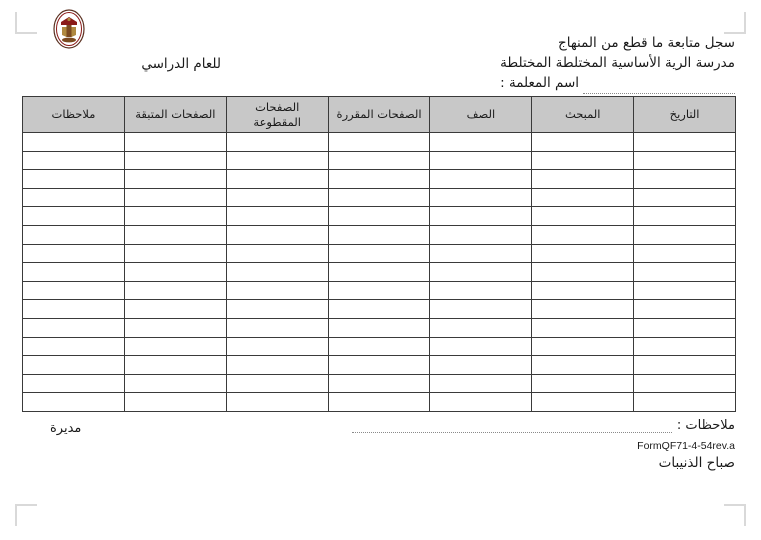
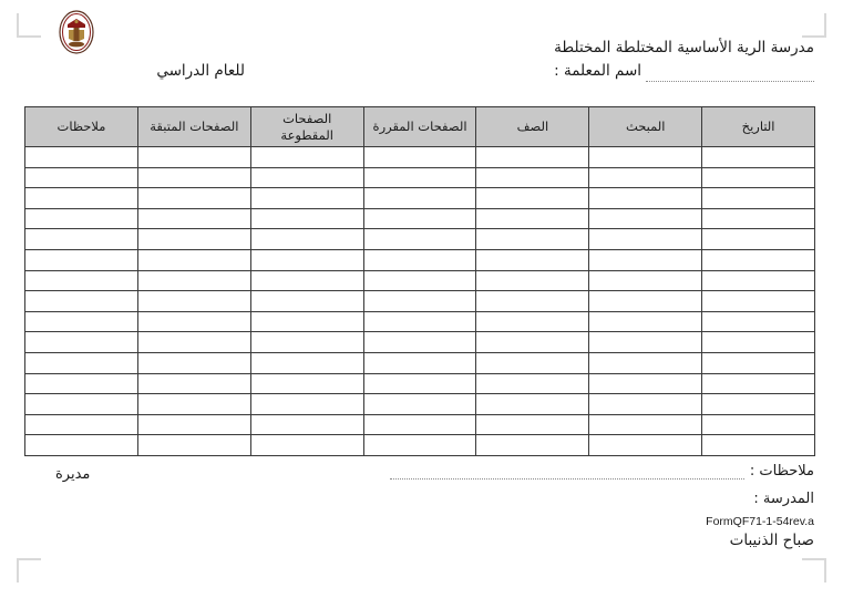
- سجل متابعة ما قطع من المنهاج
  مدرسة الرية الأساسية المختلطة المختلطة
  اسم المعلمة :
  للعام الدراسي
  التاريخ	المبحث	الصف	الصفحات المقررة	الصفحات المقطوعة	الصفحات المتبقة	ملاحظات
  ملاحظات :
  مديرة
+ المدرسة :
- FormQF71-4-54rev.a
+ FormQF71-1-54rev.a
  صباح الذنيبات
